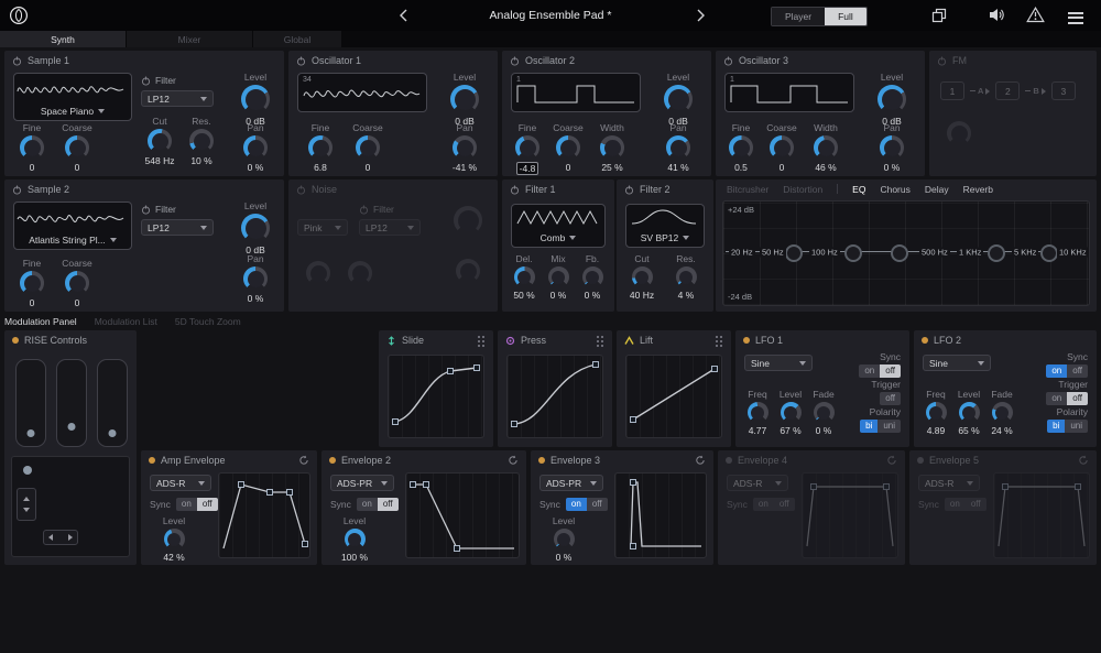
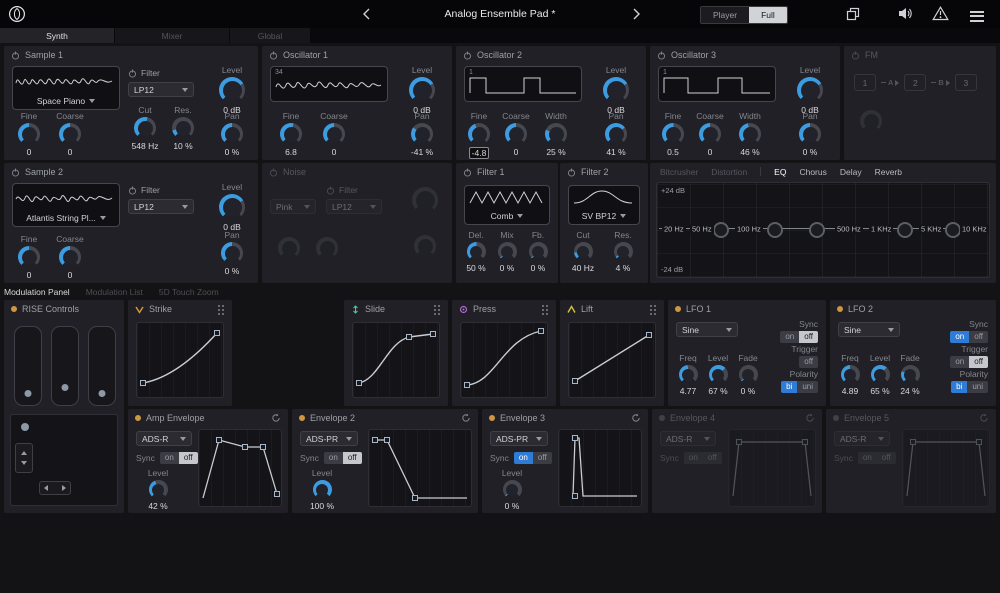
  Analog Ensemble Pad *
  Player
  Full
  Synth
  Mixer
  Global
  Sample 1
  Space Piano
  Filter
  LP12
  Cut
  548 Hz
  Res.
  10 %
  Level
  0 dB
  Pan
  0 %
  Fine
  0
  Coarse
  0
  Oscillator 1
  Level
  0 dB
  Pan
  -41 %
  Fine
  6.8
  Coarse
  0
  Oscillator 2
  Level
  0 dB
  Pan
  41 %
  Fine
  -4.8
  Coarse
  0
  Width
  25 %
  Oscillator 3
  Level
  0 dB
  Pan
  0 %
  Fine
  0.5
  Coarse
  0
  Width
  46 %
  FM
  1
  A
  2
  B
  3
  Sample 2
  Atlantis String Pl...
  Filter
  LP12
  Level
  0 dB
  Pan
  0 %
  Fine
  0
  Coarse
  0
  Noise
  Pink
  Filter
  LP12
  Filter 1
  Comb
  Del.
  50 %
  Mix
  0 %
  Fb.
  0 %
  Filter 2
  SV BP12
  Cut
  40 Hz
  Res.
  4 %
  Bitcrusher
  Distortion
  EQ
  Chorus
  Delay
  Reverb
  +24 dB
  -24 dB
  20 Hz
  50 Hz
  100 Hz
  500 Hz
  1 KHz
  5 KHz
  10 KHz
  Modulation Panel
  Modulation List
  5D Touch Zoom
  RISE Controls
+ Strike
  Slide
  Press
  Lift
  LFO 1
  Sine
  Sync
  on
  off
  Trigger
  off
  Polarity
  bi
  uni
  Freq
  4.77
  Level
  67 %
  Fade
  0 %
  LFO 2
  Sine
  Sync
  on
  off
  Trigger
  on
  off
  Polarity
  bi
  uni
  Freq
  4.89
  Level
  65 %
  Fade
  24 %
  Amp Envelope
  ADS-R
  Sync
  on
  off
  Level
  42 %
  Envelope 2
  ADS-PR
  Sync
  on
  off
  Level
  100 %
  Envelope 3
  ADS-PR
  Sync
  on
  off
  Level
  0 %
  Envelope 4
  ADS-R
  Sync
  on
  off
  Envelope 5
  ADS-R
  Sync
  on
  off
